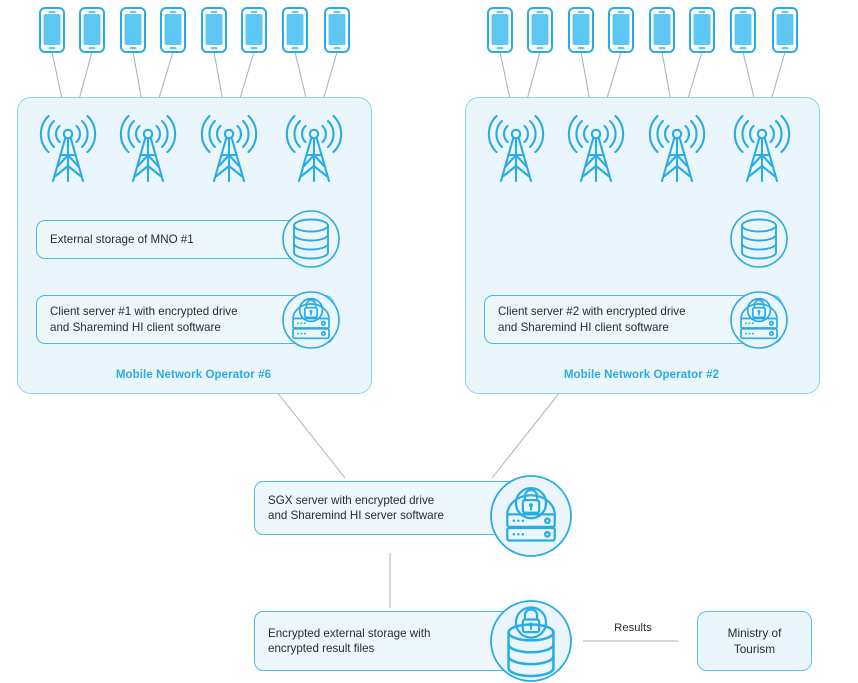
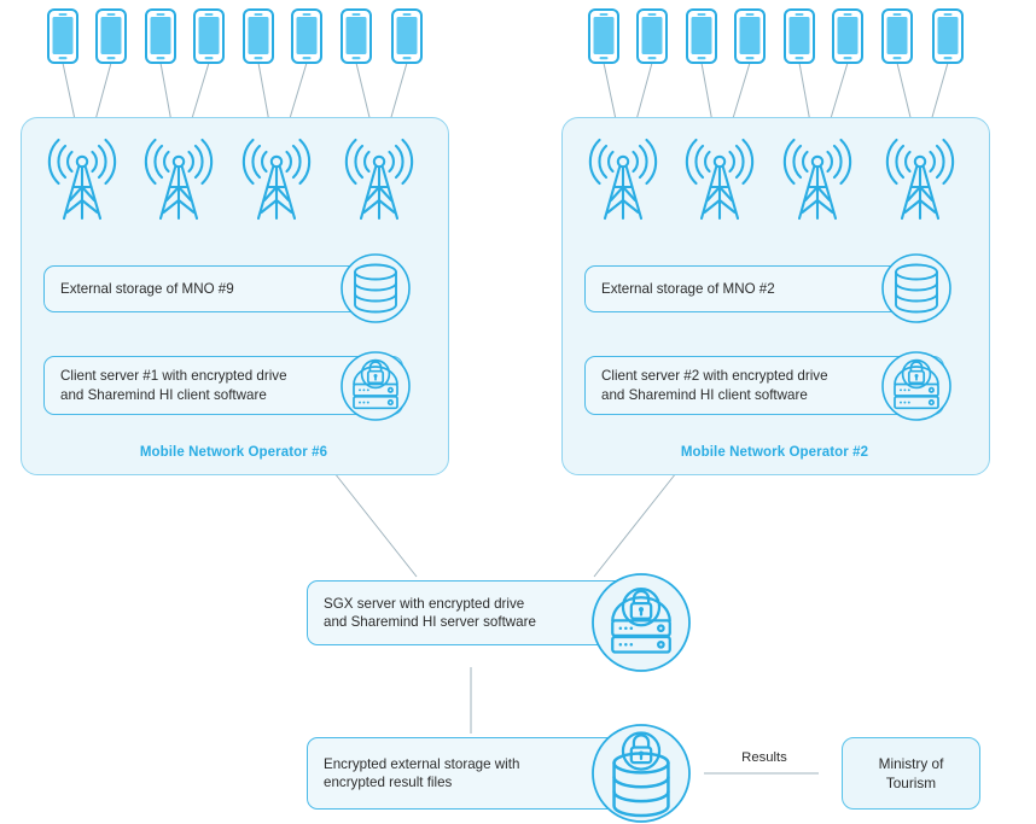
- External storage of MNO #1
+ External storage of MNO #9
  Client server #1 with encrypted drive
  and Sharemind HI client software
+ External storage of MNO #2
  Client server #2 with encrypted drive
  and Sharemind HI client software
  SGX server with encrypted drive
  and Sharemind HI server software
  Encrypted external storage with
  encrypted result files
  Ministry of
  Tourism
  Results
  Mobile Network Operator #6
  Mobile Network Operator #2
